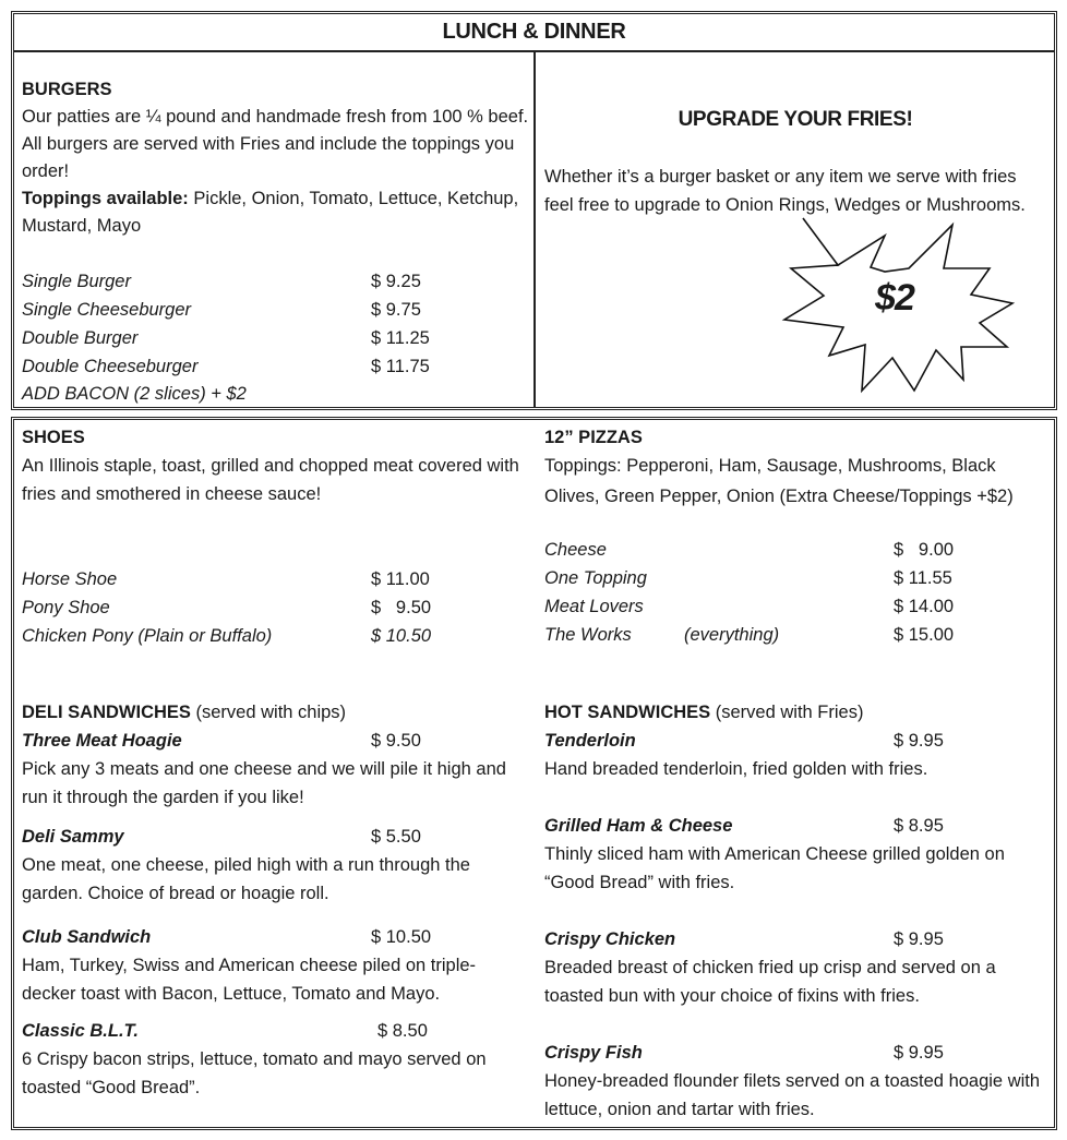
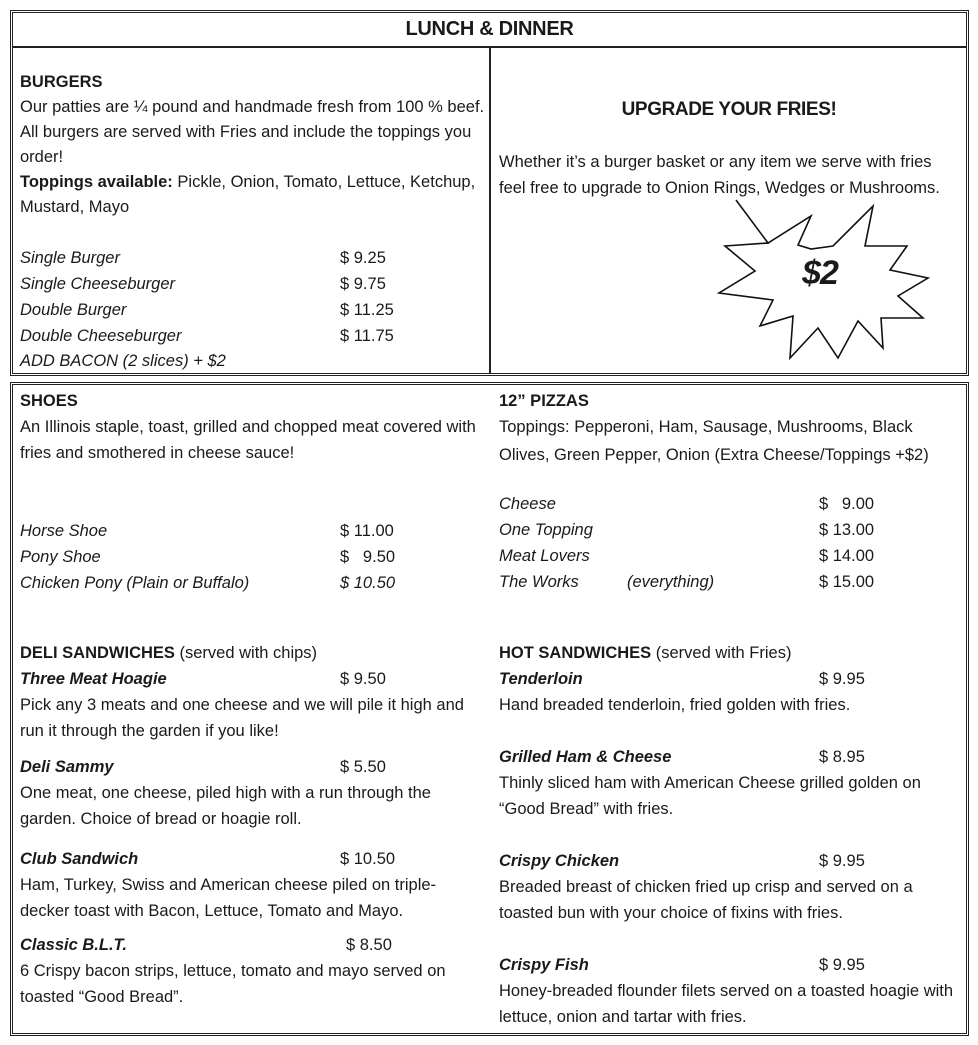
  LUNCH & DINNER
  BURGERS
  Our patties are ¼ pound and handmade fresh from 100 % beef. All burgers are served with Fries and include the toppings you order!
  Toppings available: Pickle, Onion, Tomato, Lettuce, Ketchup, Mustard, Mayo
  Single Burger
  $ 9.25
  Single Cheeseburger
  $ 9.75
  Double Burger
  $ 11.25
  Double Cheeseburger
  $ 11.75
  ADD BACON (2 slices) + $2
  UPGRADE YOUR FRIES!
  Whether it’s a burger basket or any item we serve with fries feel free to upgrade to Onion Rings, Wedges or Mushrooms.
  $2
  SHOES
  An Illinois staple, toast, grilled and chopped meat covered with fries and smothered in cheese sauce!
  Horse Shoe
  $ 11.00
  Pony Shoe
  $ 9.50
  Chicken Pony (Plain or Buffalo)
  $ 10.50
  12” PIZZAS
  Toppings: Pepperoni, Ham, Sausage, Mushrooms, Black Olives, Green Pepper, Onion (Extra Cheese/Toppings +$2)
  Cheese
  $ 9.00
  One Topping
- $ 11.55
+ $ 13.00
  Meat Lovers
  $ 14.00
  The Works
  (everything)
  $ 15.00
  DELI SANDWICHES (served with chips)
  Three Meat Hoagie
  $ 9.50
  Pick any 3 meats and one cheese and we will pile it high and run it through the garden if you like!
  Deli Sammy
  $ 5.50
  One meat, one cheese, piled high with a run through the garden. Choice of bread or hoagie roll.
  Club Sandwich
  $ 10.50
  Ham, Turkey, Swiss and American cheese piled on triple-decker toast with Bacon, Lettuce, Tomato and Mayo.
  Classic B.L.T.
  $ 8.50
  6 Crispy bacon strips, lettuce, tomato and mayo served on toasted “Good Bread”.
  HOT SANDWICHES (served with Fries)
  Tenderloin
  $ 9.95
  Hand breaded tenderloin, fried golden with fries.
  Grilled Ham & Cheese
  $ 8.95
  Thinly sliced ham with American Cheese grilled golden on “Good Bread” with fries.
  Crispy Chicken
  $ 9.95
  Breaded breast of chicken fried up crisp and served on a toasted bun with your choice of fixins with fries.
  Crispy Fish
  $ 9.95
  Honey-breaded flounder filets served on a toasted hoagie with lettuce, onion and tartar with fries.
